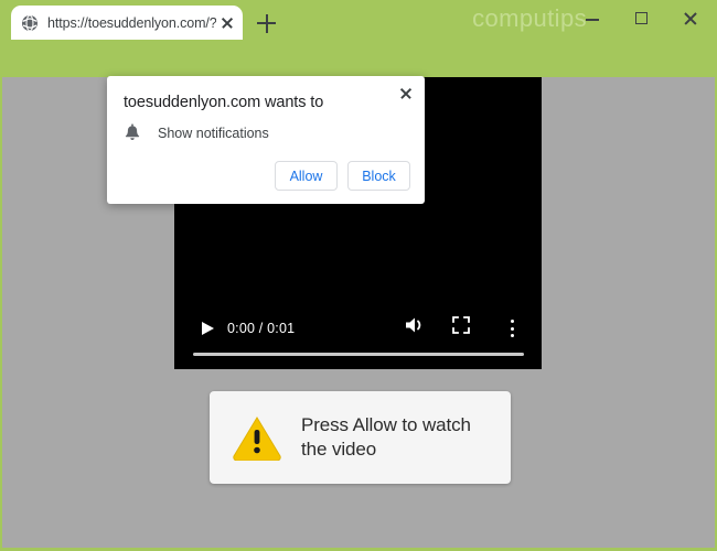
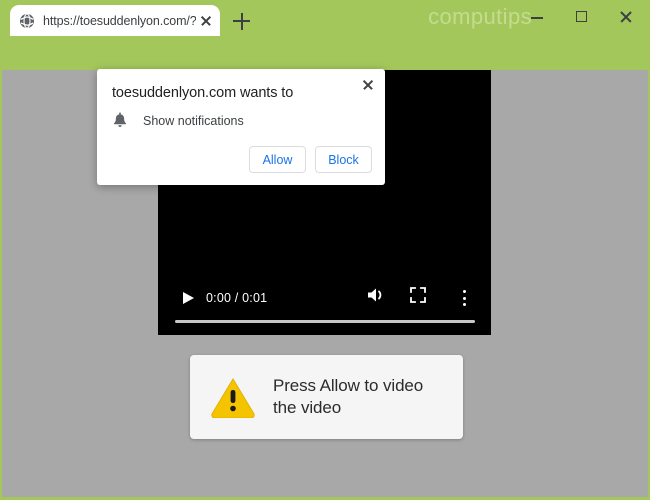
  https://toesuddenlyon.com/?
  computip
  0:00 / 0:01
- Press Allow to watch the video
+ Press Allow to video the video
  toesuddenlyon.com wants to
  Show notifications
  Allow
  Block
